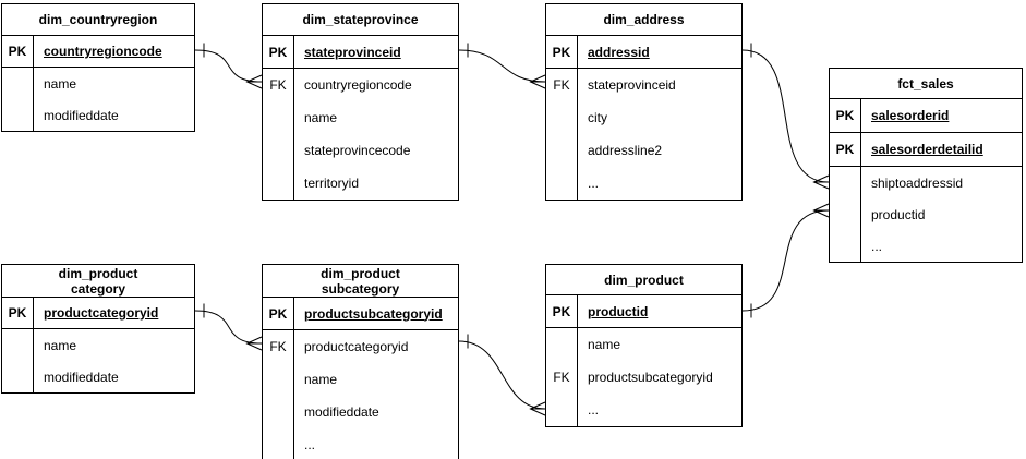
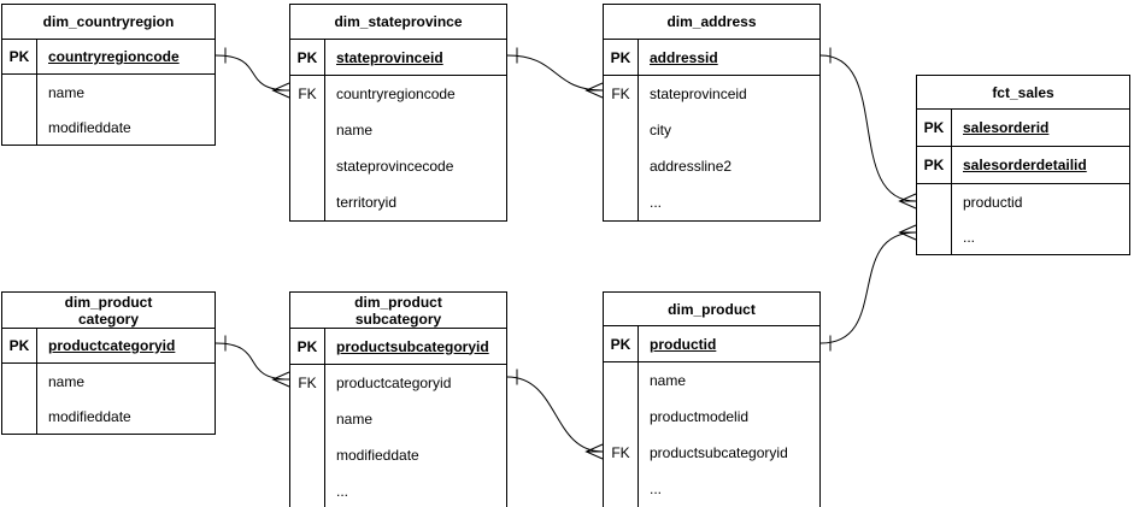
  dim_countryregion
  PK
  countryregioncode
  name
  modifieddate
  dim_stateprovince
  PK
  stateprovinceid
  FK
  countryregioncode
  name
  stateprovincecode
  territoryid
  dim_address
  PK
  addressid
  FK
  stateprovinceid
  city
  addressline2
  ...
  fct_sales
  PK
  salesorderid
  PK
  salesorderdetailid
- shiptoaddressid
  productid
  ...
  dim_product
  category
  PK
  productcategoryid
  name
  modifieddate
  dim_product
  subcategory
  PK
  productsubcategoryid
  FK
  productcategoryid
  name
  modifieddate
  ...
  dim_product
  PK
  productid
  name
+ productmodelid
  FK
  productsubcategoryid
  ...
